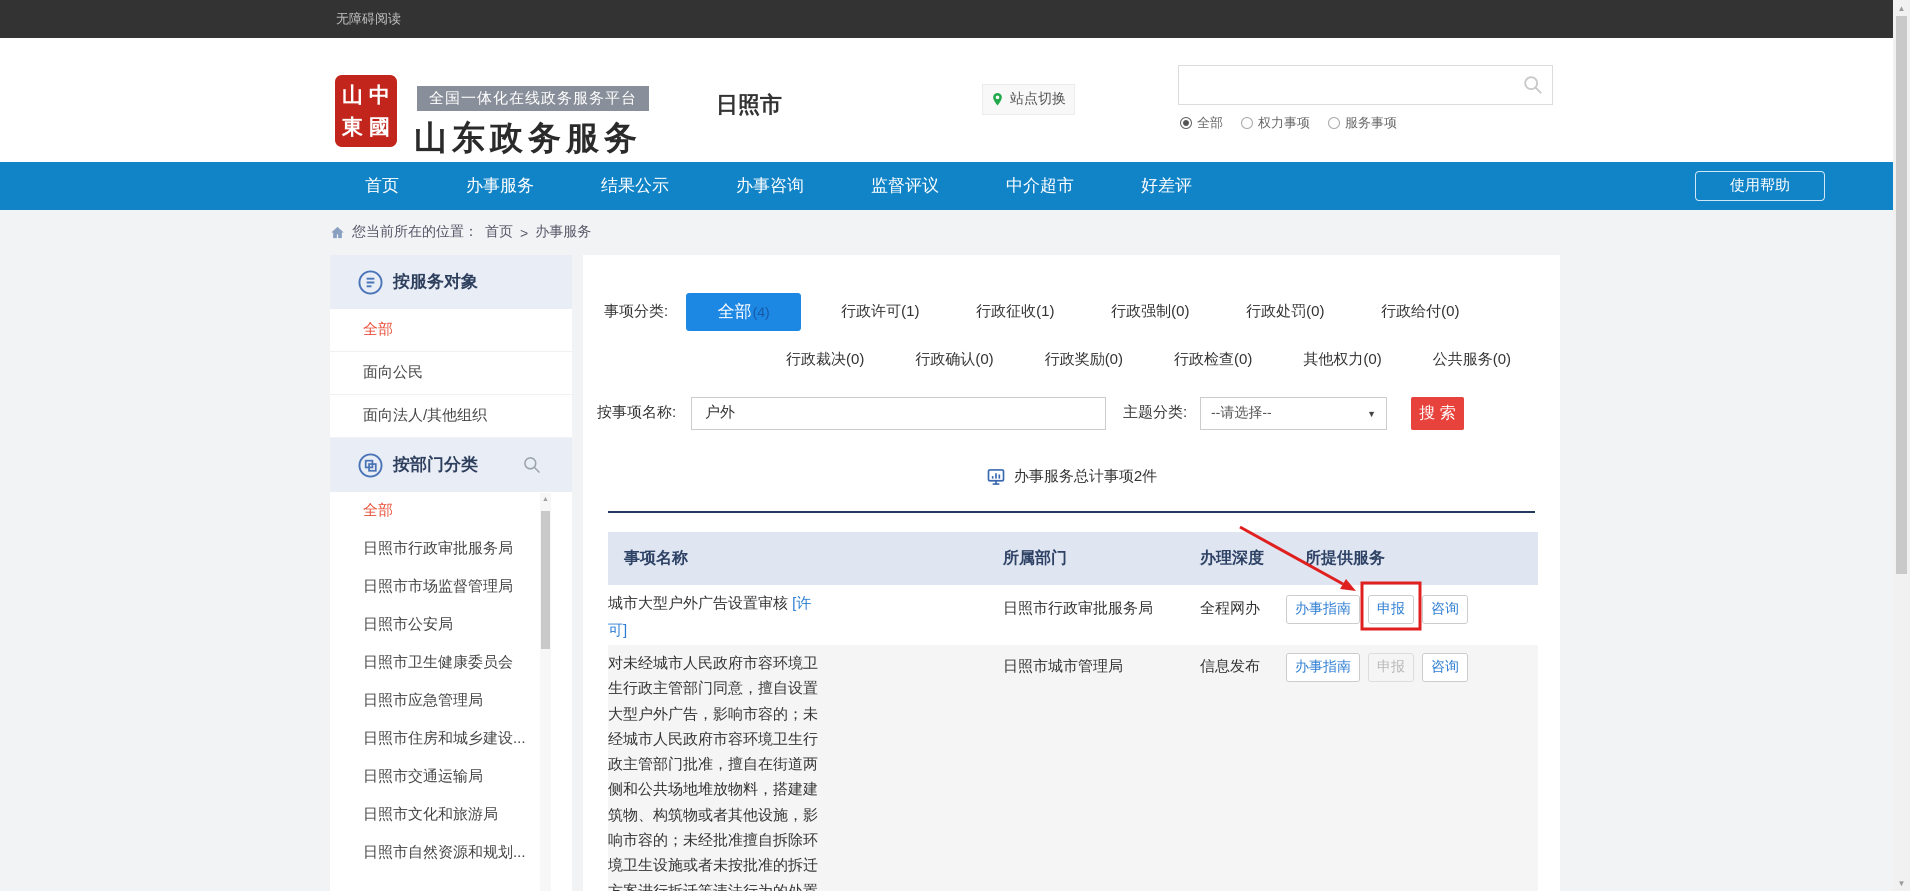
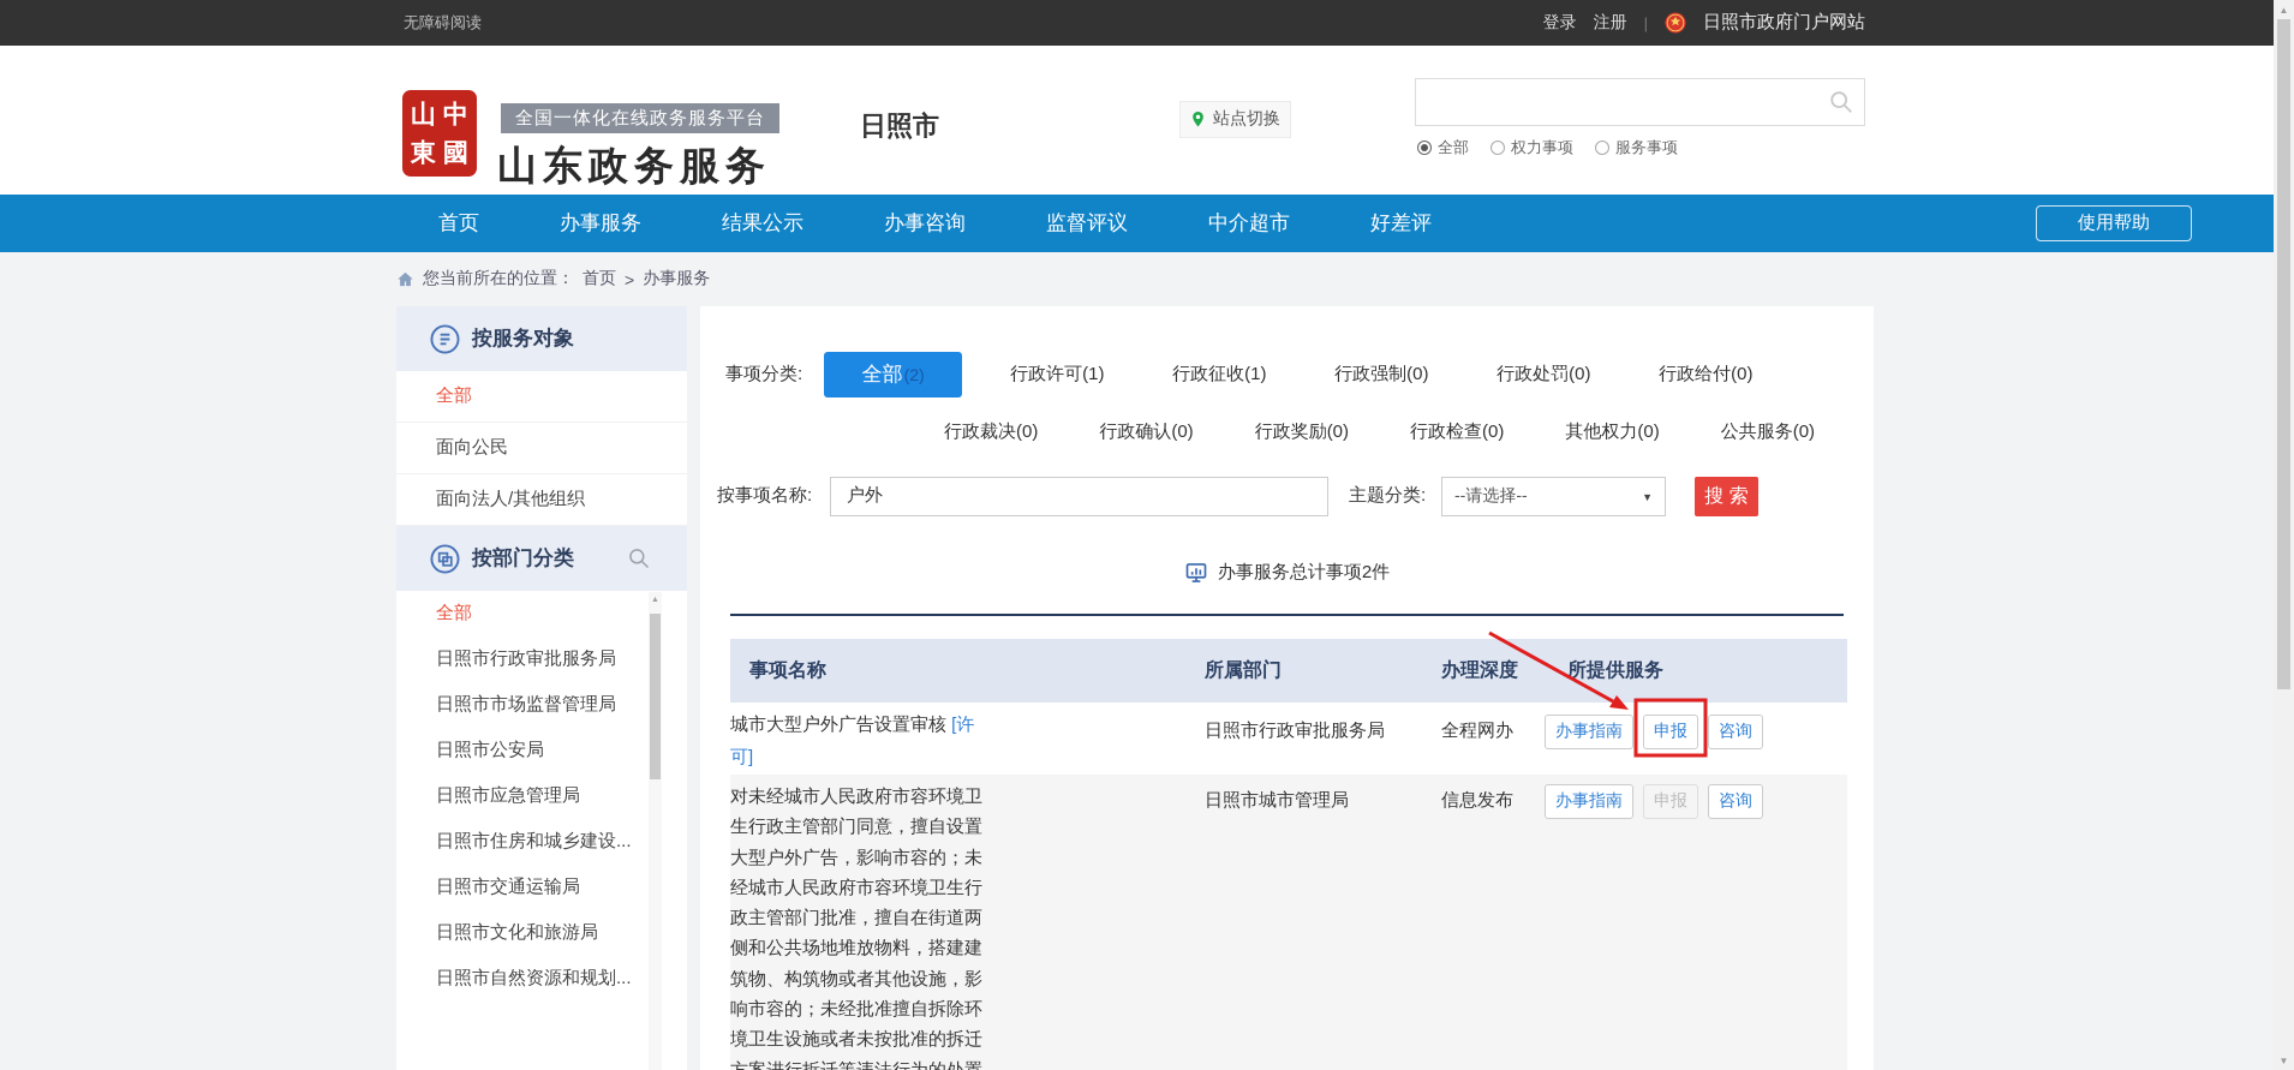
  无障碍阅读
+ 登录
+ 注册
+ |
+ 日照市政府门户网站
  山
  中
  東
  國
  全国一体化在线政务服务平台
  山东政务服务
  日照市
  站点切换
  全部
  权力事项
  服务事项
  首页
  办事服务
  结果公示
  办事咨询
  监督评议
  中介超市
  好差评
  使用帮助
  您当前所在的位置：
  首页
  >
  办事服务
  按服务对象
  全部
  面向公民
  面向法人/其他组织
  按部门分类
  全部
  日照市行政审批服务局
  日照市市场监督管理局
  日照市公安局
- 日照市卫生健康委员会
  日照市应急管理局
  日照市住房和城乡建设...
  日照市交通运输局
  日照市文化和旅游局
  日照市自然资源和规划...
  事项分类:
  全部
- (4)
+ (2)
  行政许可(1)
  行政征收(1)
  行政强制(0)
  行政处罚(0)
  行政给付(0)
  行政裁决(0)
  行政确认(0)
  行政奖励(0)
  行政检查(0)
  其他权力(0)
  公共服务(0)
  按事项名称:
  户外
  主题分类:
  --请选择--
  ▼
  搜 索
  办事服务总计事项2件
  事项名称
  所属部门
  办理深度
  所提供服务
  城市大型户外广告设置审核 [许可]
  日照市行政审批服务局
  全程网办
  办事指南
  申报
  咨询
  对未经城市人民政府市容环境卫生行政主管部门同意，擅自设置大型户外广告，影响市容的；未经城市人民政府市容环境卫生行政主管部门批准，擅自在街道两侧和公共场地堆放物料，搭建建筑物、构筑物或者其他设施，影响市容的；未经批准擅自拆除环境卫生设施或者未按批准的拆迁
  日照市城市管理局
  信息发布
  办事指南
  申报
  咨询
  ▲
  ▼
